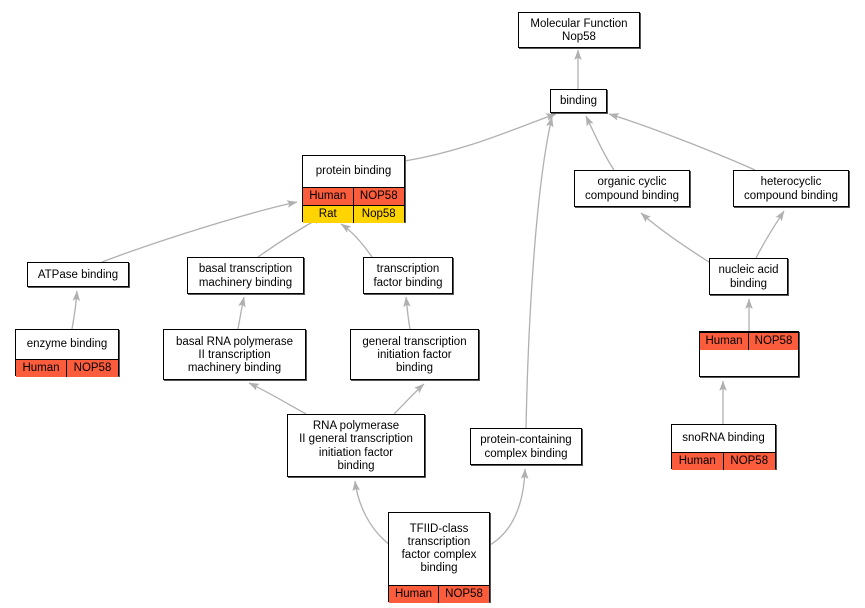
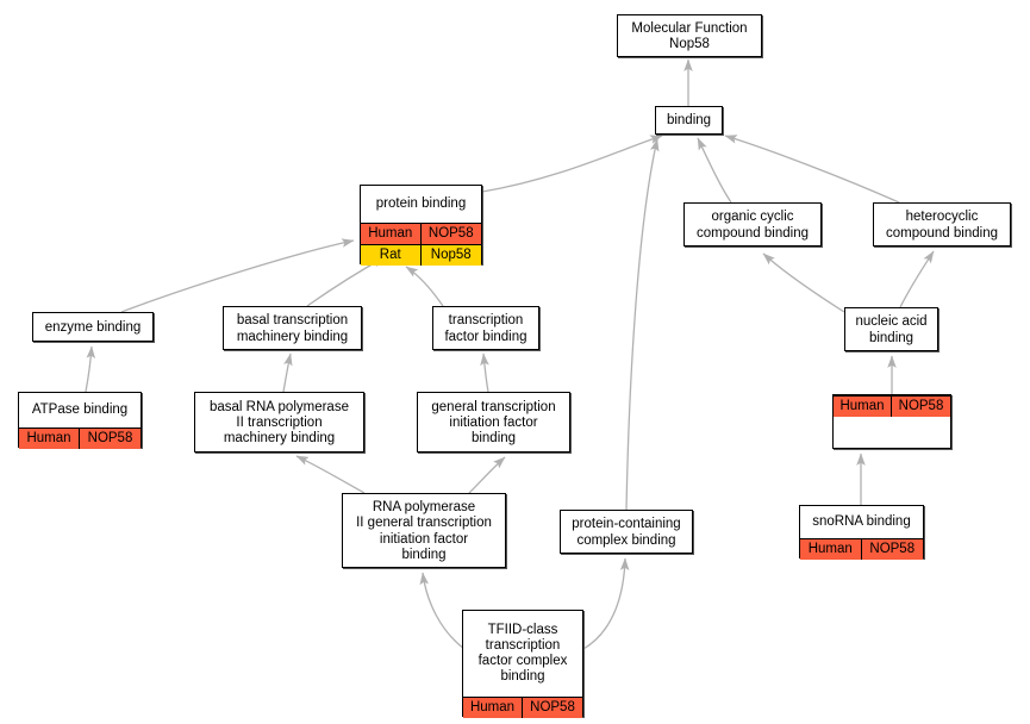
  Molecular Function
  Nop58
  binding
  protein binding
  Human
  NOP58
  Rat
  Nop58
  organic cyclic
  compound binding
  heterocyclic
  compound binding
- ATPase binding
+ enzyme binding
  basal transcription
  machinery binding
  transcription
  factor binding
  nucleic acid
  binding
- enzyme binding
+ ATPase binding
  Human
  NOP58
  basal RNA polymerase
  II transcription
  machinery binding
  general transcription
  initiation factor
  binding
  Human
  NOP58
  RNA polymerase
  II general transcription
  initiation factor
  binding
  protein-containing
  complex binding
  snoRNA binding
  Human
  NOP58
  TFIID-class
  transcription
  factor complex
  binding
  Human
  NOP58
